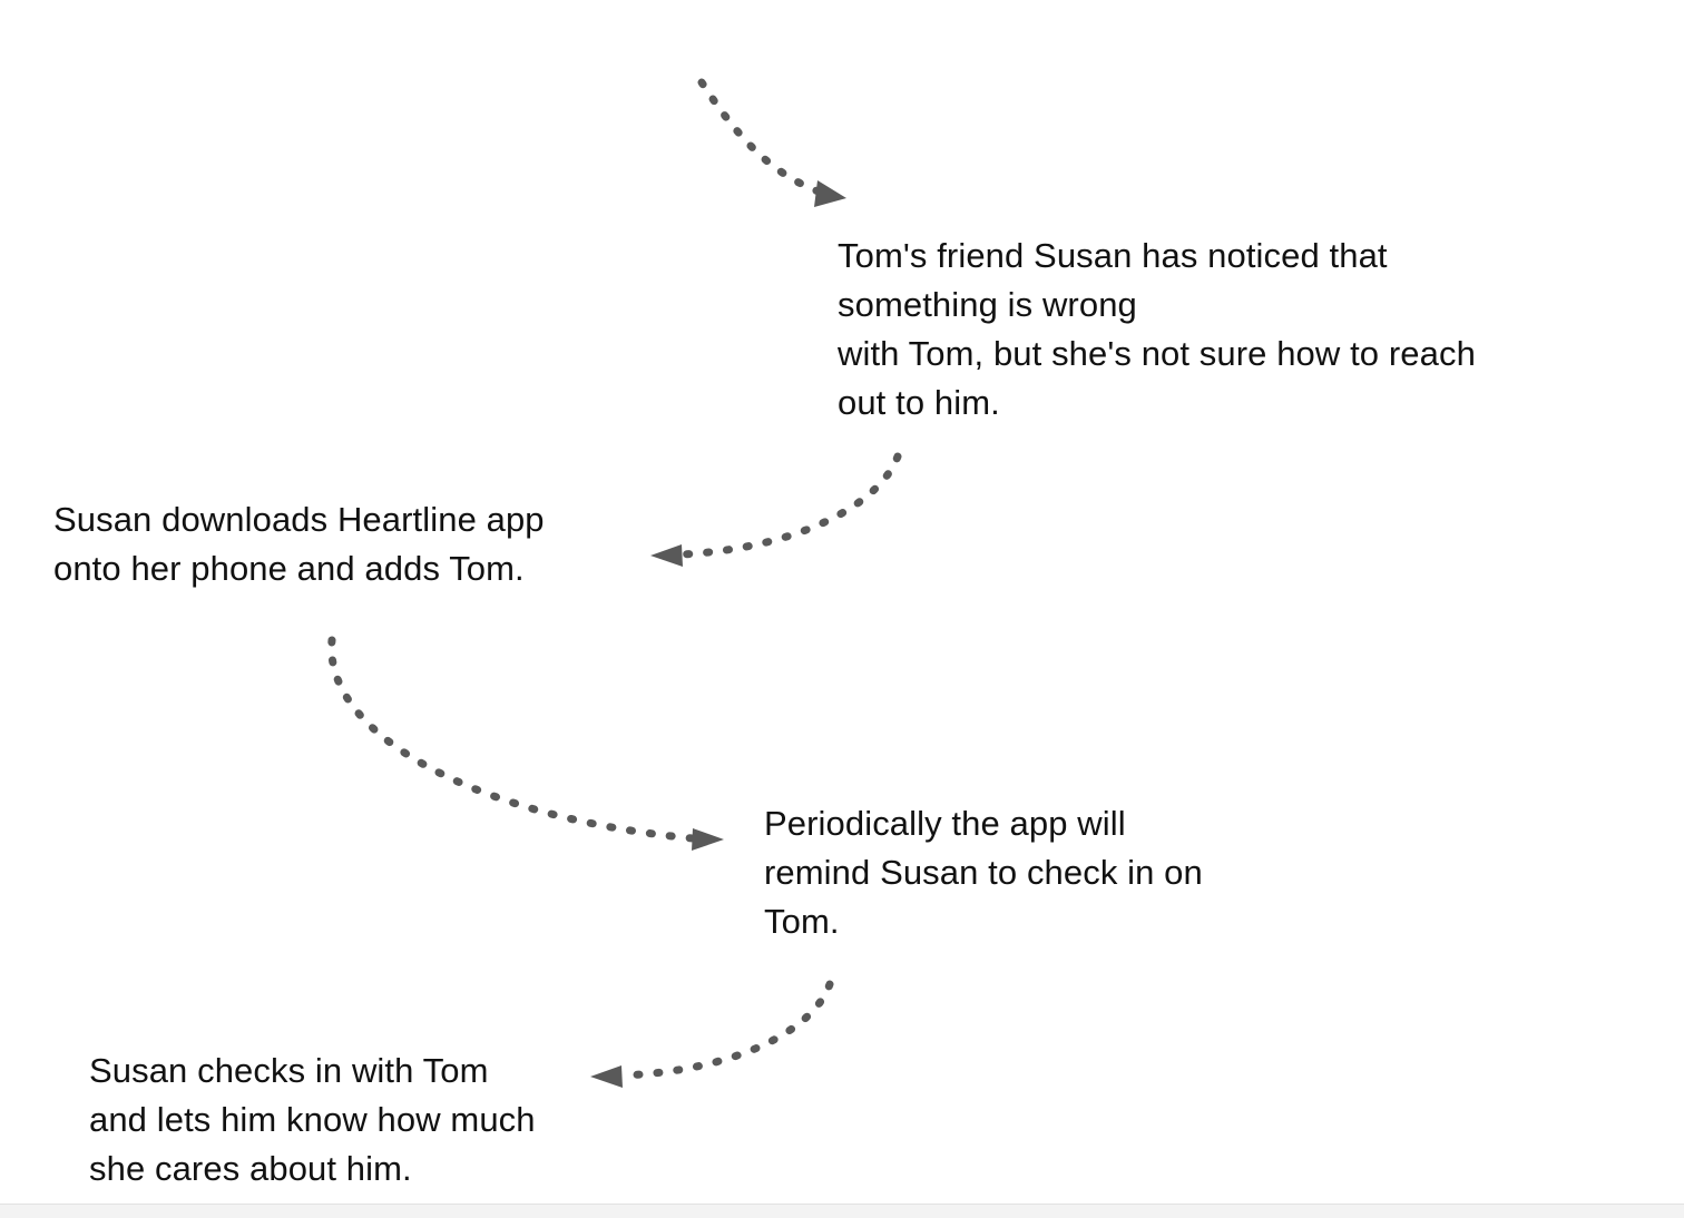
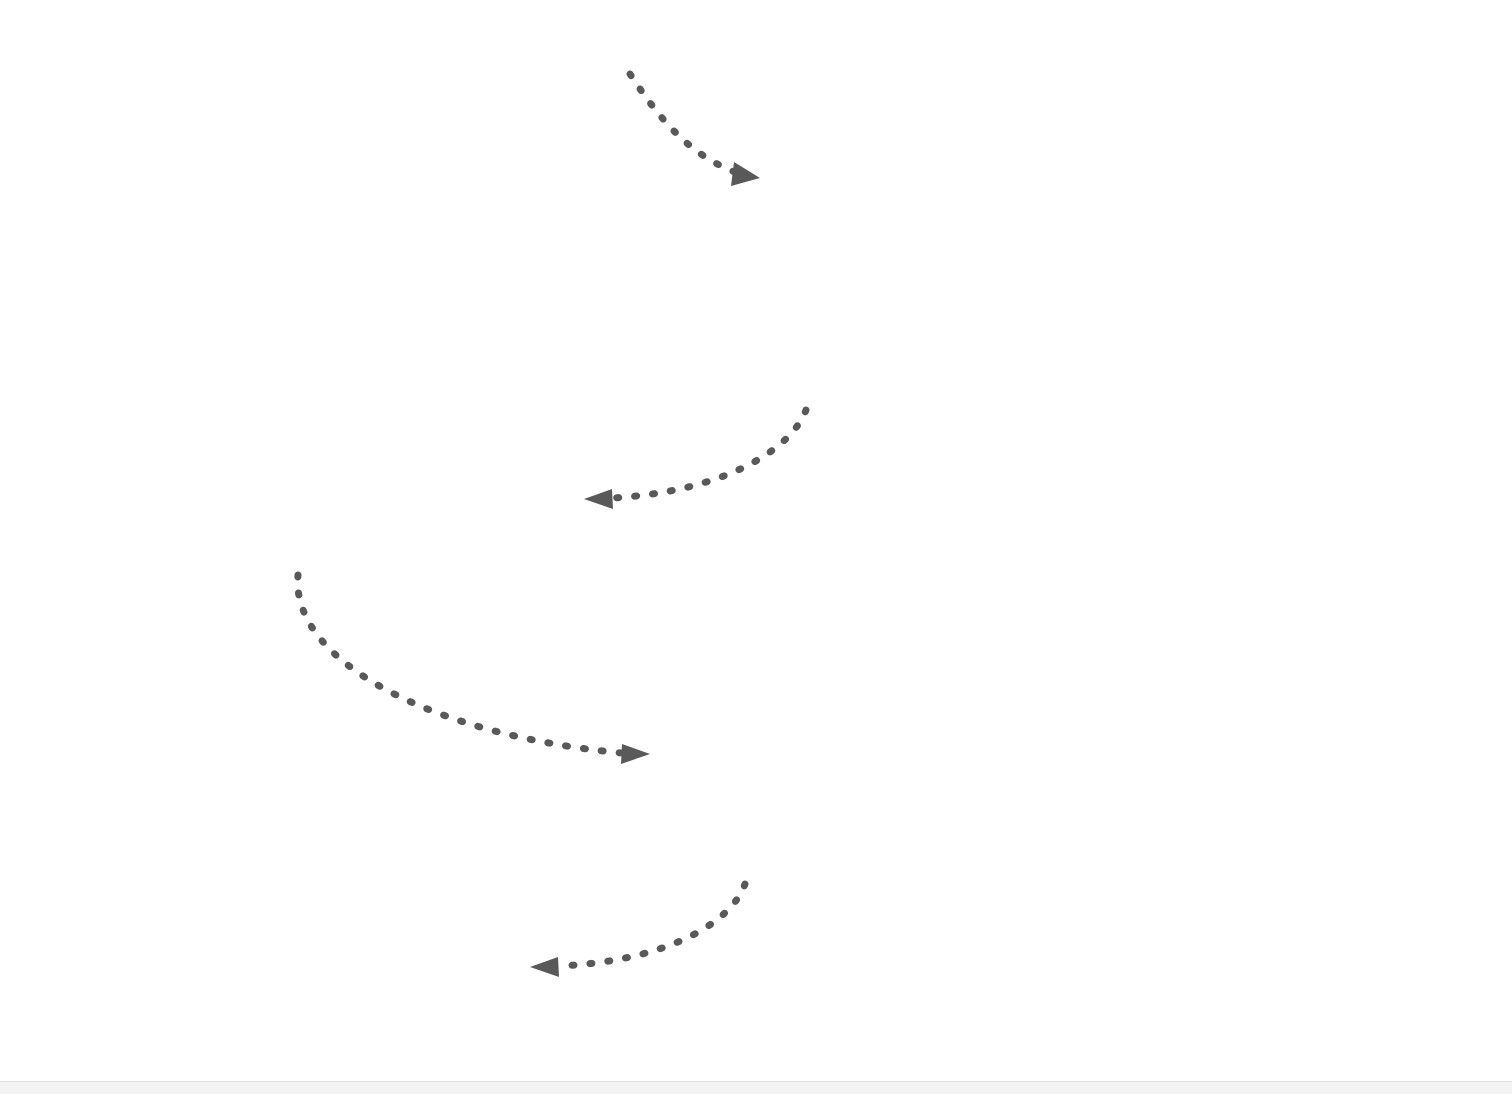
- Tom's friend Susan has noticed that
- something is wrong
- with Tom, but she's not sure how to reach
- out to him.
- Susan downloads Heartline app
- onto her phone and adds Tom.
- Periodically the app will
- remind Susan to check in on
- Tom.
- Susan checks in with Tom
- and lets him know how much
- she cares about him.
